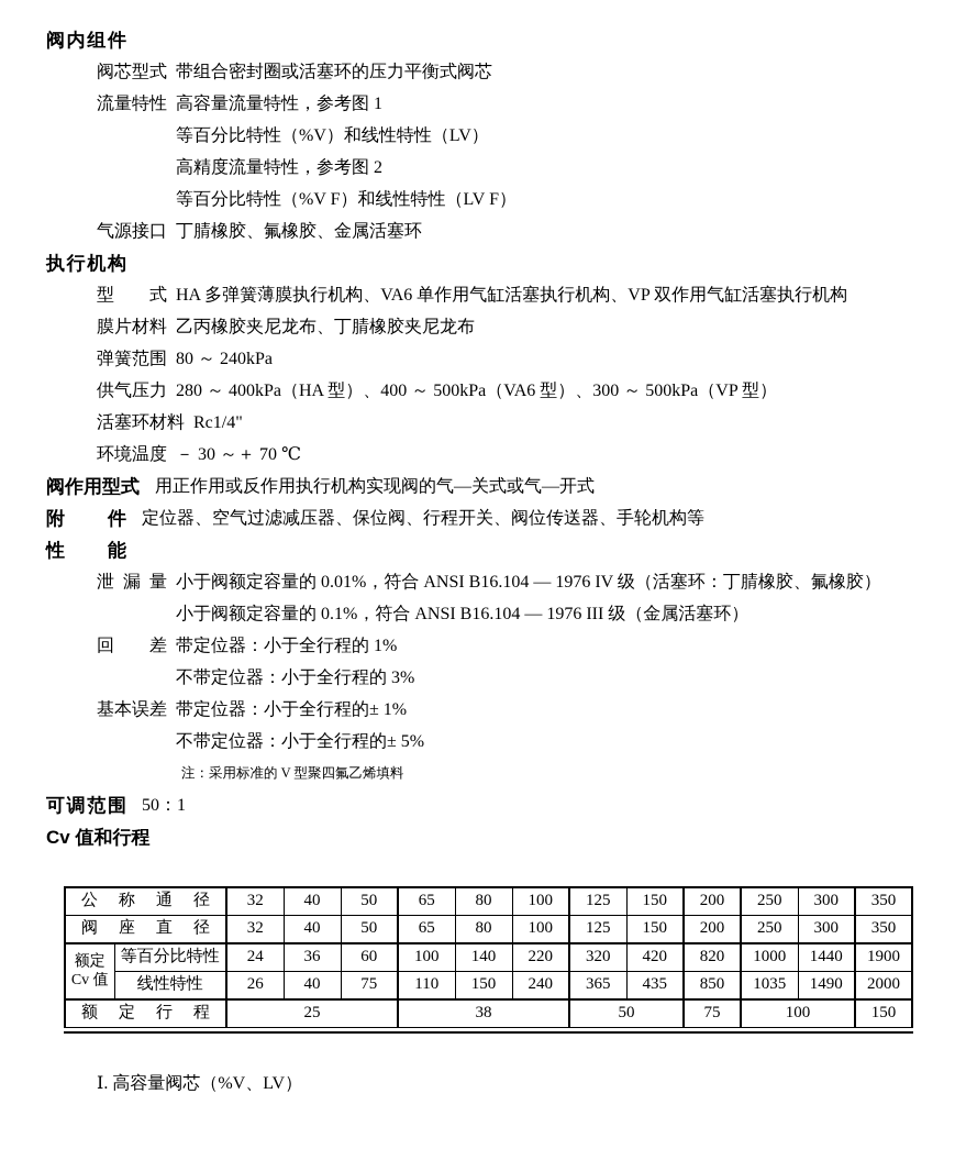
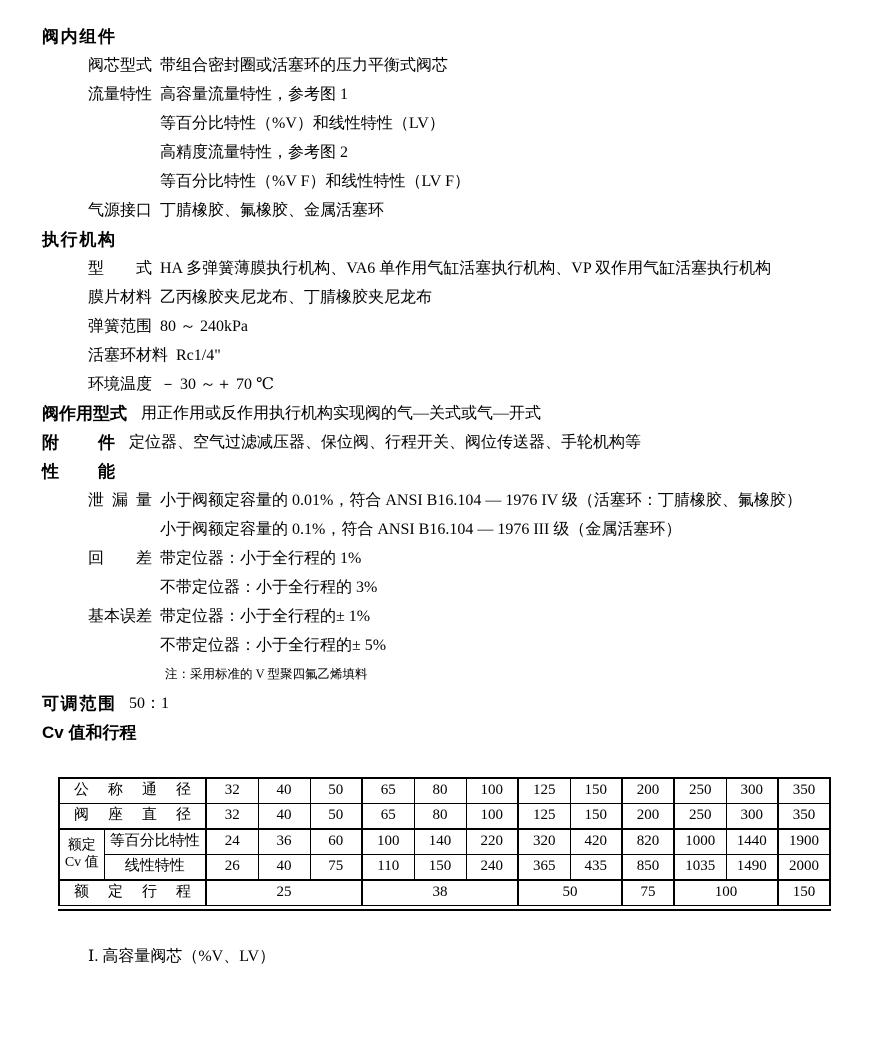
  阀内组件
  阀芯型式 带组合密封圈或活塞环的压力平衡式阀芯
  流量特性 高容量流量特性，参考图 1
  等百分比特性（%V）和线性特性（LV）
  高精度流量特性，参考图 2
  等百分比特性（%V F）和线性特性（LV F）
  气源接口 丁腈橡胶、氟橡胶、金属活塞环
  执行机构
  型式 HA 多弹簧薄膜执行机构、VA6 单作用气缸活塞执行机构、VP 双作用气缸活塞执行机构
  膜片材料 乙丙橡胶夹尼龙布、丁腈橡胶夹尼龙布
  弹簧范围 80 ～ 240kPa
- 供气压力 280 ～ 400kPa（HA 型）、400 ～ 500kPa（VA6 型）、300 ～ 500kPa（VP 型）
  活塞环材料 Rc1/4"
  环境温度 － 30 ～＋ 70 ℃
  阀作用型式 用正作用或反作用执行机构实现阀的气—关式或气—开式
  附件 定位器、空气过滤减压器、保位阀、行程开关、阀位传送器、手轮机构等
  性能
  泄 漏 量 小于阀额定容量的 0.01%，符合 ANSI B16.104 — 1976 IV 级（活塞环：丁腈橡胶、氟橡胶）
  小于阀额定容量的 0.1%，符合 ANSI B16.104 — 1976 III 级（金属活塞环）
  回差 带定位器：小于全行程的 1%
  不带定位器：小于全行程的 3%
  基本误差 带定位器：小于全行程的± 1%
  不带定位器：小于全行程的± 5%
  注：采用标准的 V 型聚四氟乙烯填料
  可调范围 50：1
  Cv 值和行程
  公称通径	32	40	50	65	80	100	125	150	200	250	300	350
  阀座直径	32	40	50	65	80	100	125	150	200	250	300	350
  额定 Cv 值	等百分比特性	24	36	60	100	140	220	320	420	820	1000	1440	1900
  线性特性	26	40	75	110	150	240	365	435	850	1035	1490	2000
  额定行程	25	38	50	75	100	150
  Ⅰ. 高容量阀芯（%V、LV）
